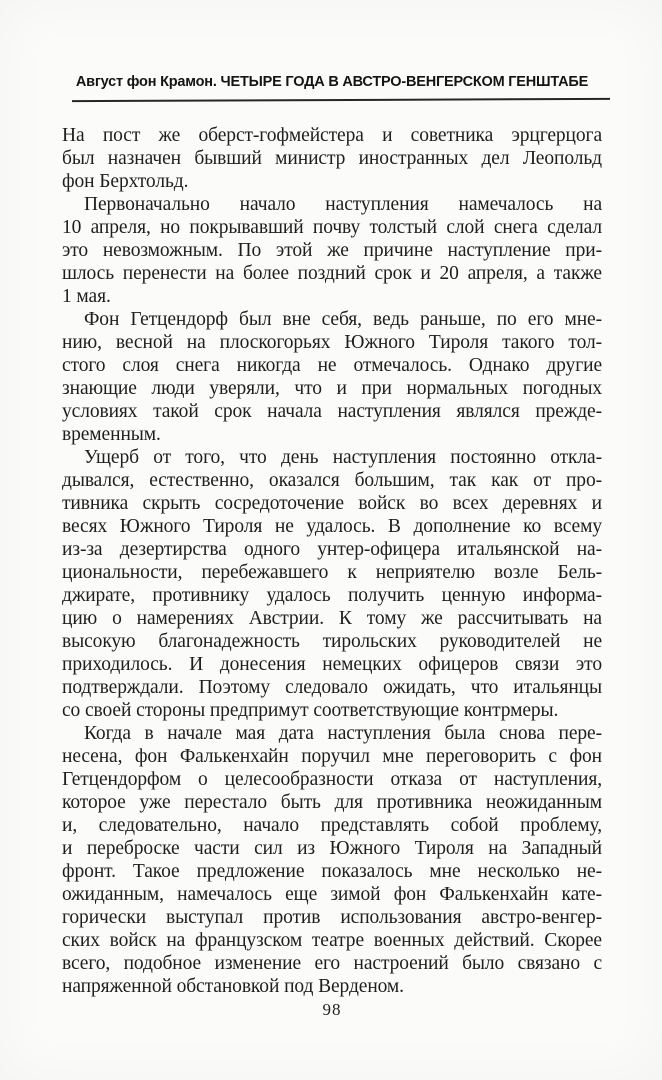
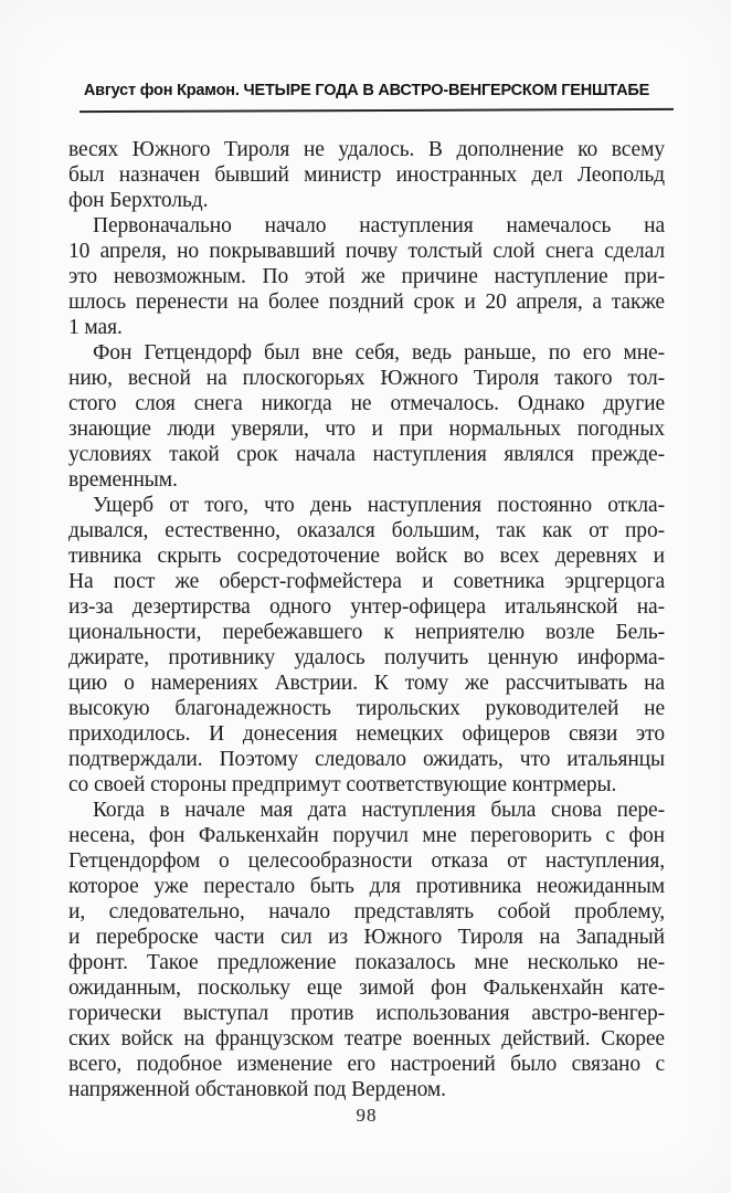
  Август фон Крамон. ЧЕТЫРЕ ГОДА В АВСТРО-ВЕНГЕРСКОМ ГЕНШТАБЕ
- На пост же оберст-гофмейстера и советника эрцгерцога
+ весях Южного Тироля не удалось. В дополнение ко всему
  был назначен бывший министр иностранных дел Леопольд
  фон Берхтольд.
  Первоначально начало наступления намечалось на
  10 апреля, но покрывавший почву толстый слой снега сделал
  это невозможным. По этой же причине наступление при-
  шлось перенести на более поздний срок и 20 апреля, а также
  1 мая.
  Фон Гетцендорф был вне себя, ведь раньше, по его мне-
  нию, весной на плоскогорьях Южного Тироля такого тол-
  стого слоя снега никогда не отмечалось. Однако другие
  знающие люди уверяли, что и при нормальных погодных
  условиях такой срок начала наступления являлся прежде-
  временным.
  Ущерб от того, что день наступления постоянно откла-
  дывался, естественно, оказался большим, так как от про-
  тивника скрыть сосредоточение войск во всех деревнях и
- весях Южного Тироля не удалось. В дополнение ко всему
+ На пост же оберст-гофмейстера и советника эрцгерцога
  из-за дезертирства одного унтер-офицера итальянской на-
  циональности, перебежавшего к неприятелю возле Бель-
  джирате, противнику удалось получить ценную информа-
  цию о намерениях Австрии. К тому же рассчитывать на
  высокую благонадежность тирольских руководителей не
  приходилось. И донесения немецких офицеров связи это
  подтверждали. Поэтому следовало ожидать, что итальянцы
  со своей стороны предпримут соответствующие контрмеры.
  Когда в начале мая дата наступления была снова пере-
  несена, фон Фалькенхайн поручил мне переговорить с фон
  Гетцендорфом о целесообразности отказа от наступления,
  которое уже перестало быть для противника неожиданным
  и, следовательно, начало представлять собой проблему,
  и переброске части сил из Южного Тироля на Западный
  фронт. Такое предложение показалось мне несколько не-
- ожиданным, намечалось еще зимой фон Фалькенхайн кате-
+ ожиданным, поскольку еще зимой фон Фалькенхайн кате-
  горически выступал против использования австро-венгер-
  ских войск на французском театре военных действий. Скорее
  всего, подобное изменение его настроений было связано с
  напряженной обстановкой под Верденом.
  98
